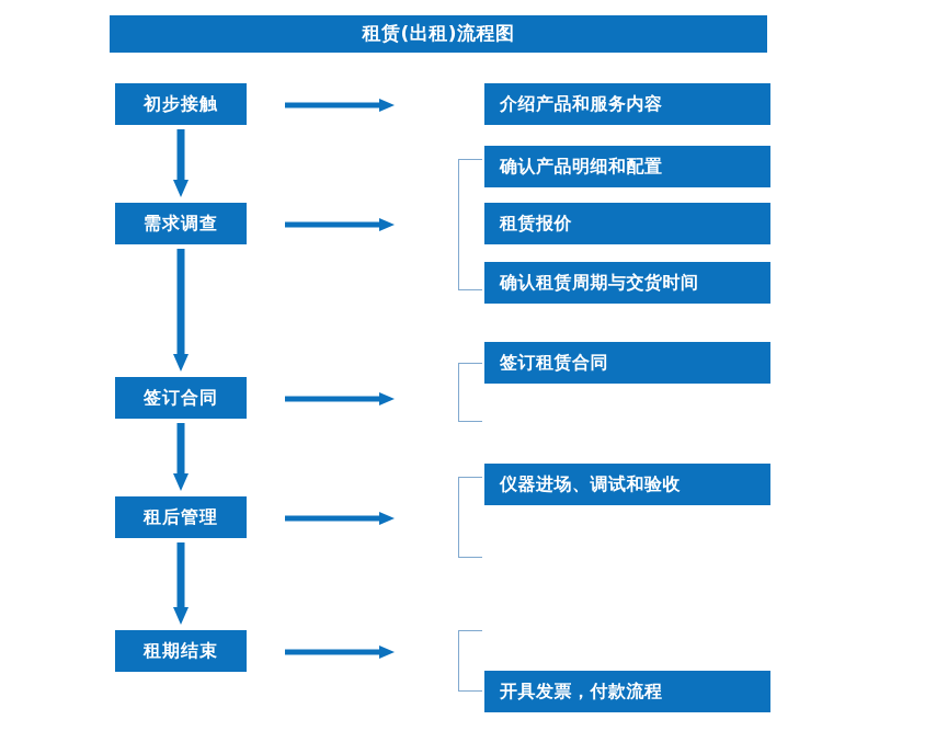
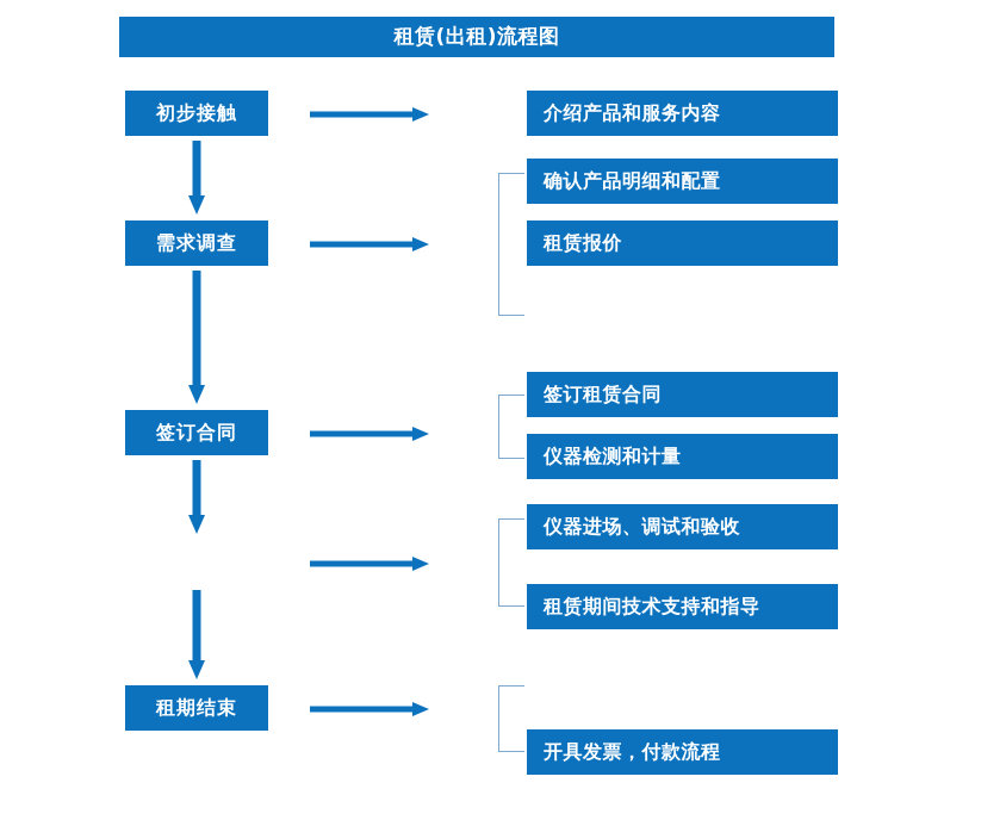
  租赁(出租)流程图
  初步接触
  需求调查
  签订合同
- 租后管理
  租期结束
  介绍产品和服务内容
  确认产品明细和配置
  租赁报价
- 确认租赁周期与交货时间
  签订租赁合同
+ 仪器检测和计量
  仪器进场、调试和验收
+ 租赁期间技术支持和指导
  开具发票，付款流程
